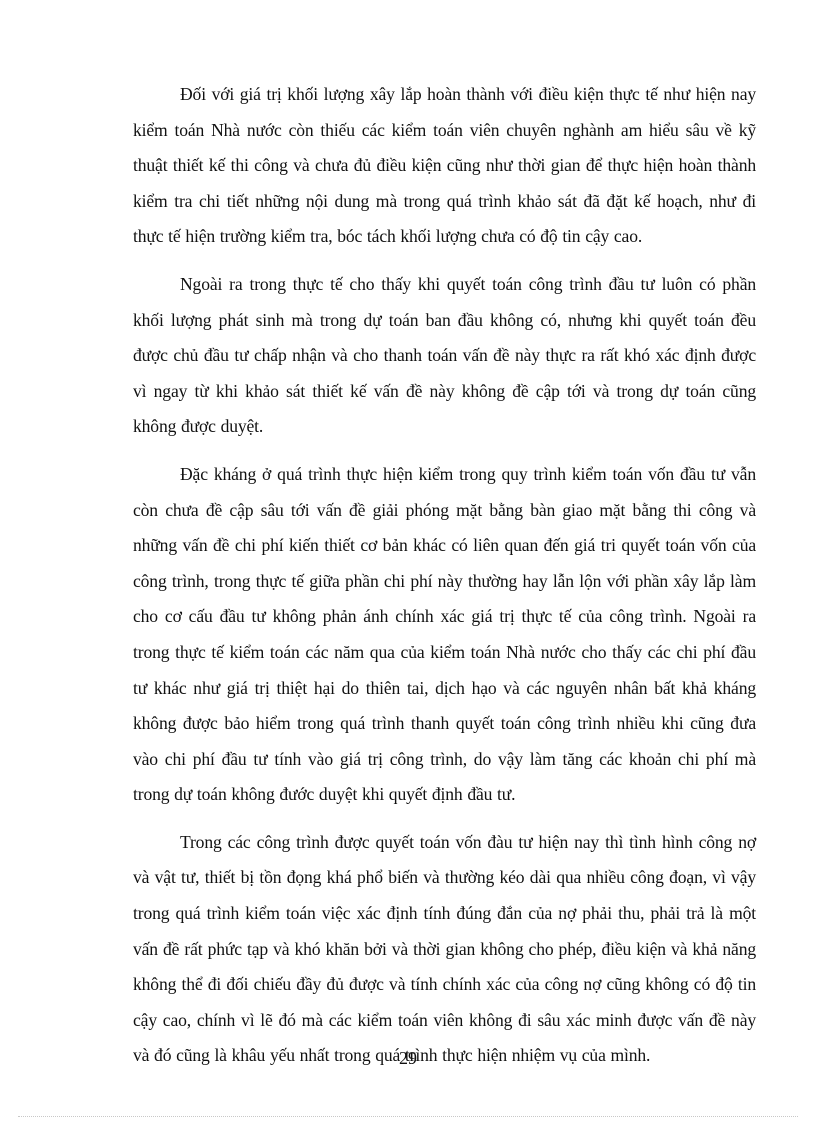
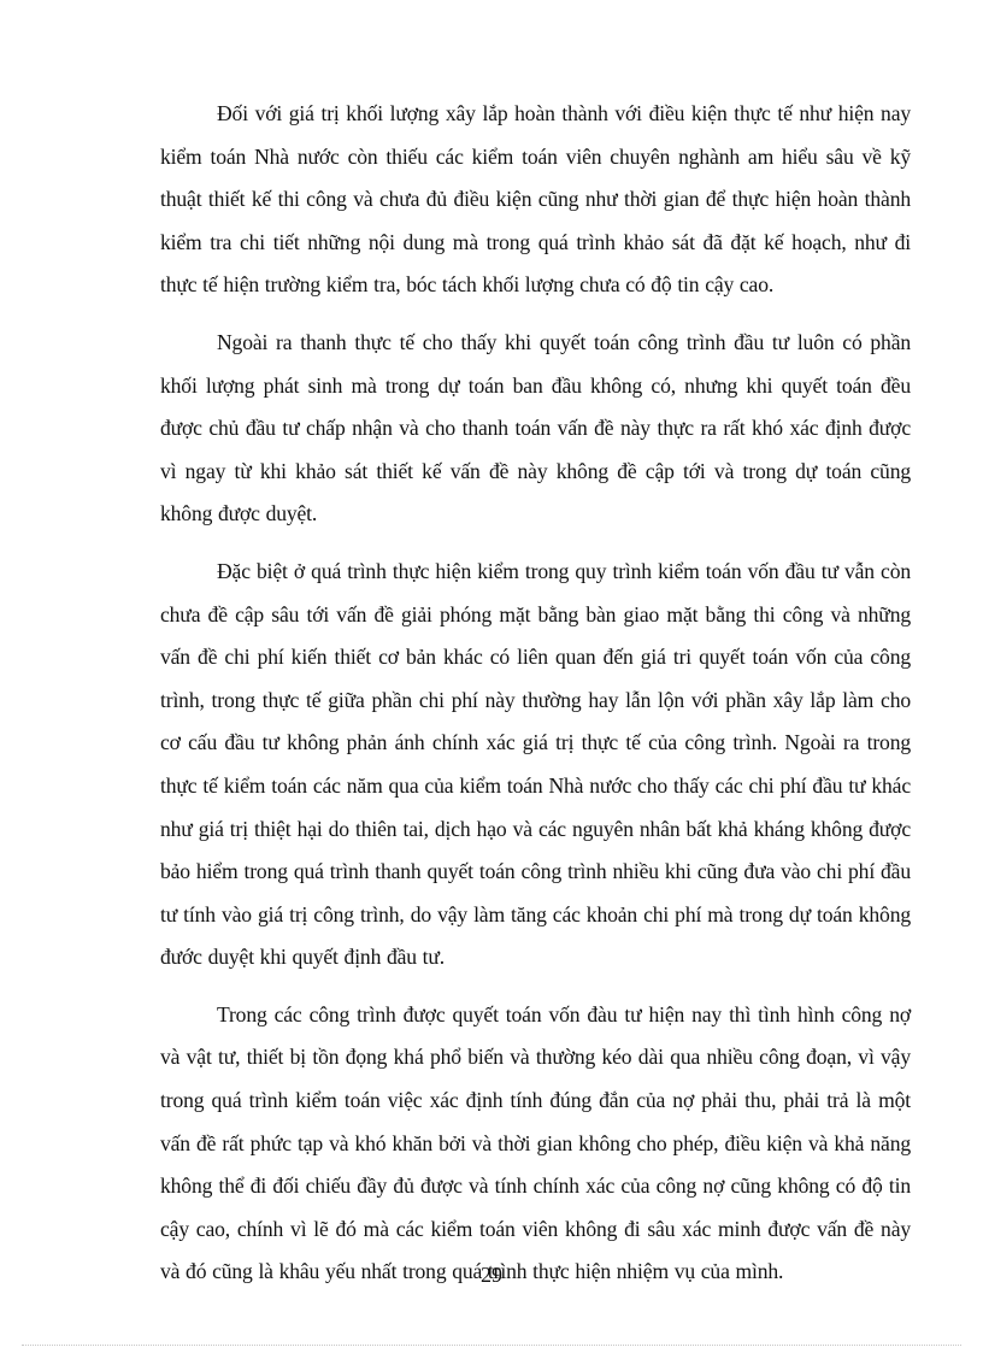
  Đối với giá trị khối lượng xây lắp hoàn thành với điều kiện thực tế như hiện nay kiểm toán Nhà nước còn thiếu các kiểm toán viên chuyên nghành am hiểu sâu về kỹ thuật thiết kế thi công và chưa đủ điều kiện cũng như thời gian để thực hiện hoàn thành kiểm tra chi tiết những nội dung mà trong quá trình khảo sát đã đặt kế hoạch, như đi thực tế hiện trường kiểm tra, bóc tách khối lượng chưa có độ tin cậy cao.
- Ngoài ra trong thực tế cho thấy khi quyết toán công trình đầu tư luôn có phần khối lượng phát sinh mà trong dự toán ban đầu không có, nhưng khi quyết toán đều được chủ đầu tư chấp nhận và cho thanh toán vấn đề này thực ra rất khó xác định được vì ngay từ khi khảo sát thiết kế vấn đề này không đề cập tới và trong dự toán cũng không được duyệt.
+ Ngoài ra thanh thực tế cho thấy khi quyết toán công trình đầu tư luôn có phần khối lượng phát sinh mà trong dự toán ban đầu không có, nhưng khi quyết toán đều được chủ đầu tư chấp nhận và cho thanh toán vấn đề này thực ra rất khó xác định được vì ngay từ khi khảo sát thiết kế vấn đề này không đề cập tới và trong dự toán cũng không được duyệt.
- Đặc kháng ở quá trình thực hiện kiểm trong quy trình kiểm toán vốn đầu tư vẫn còn chưa đề cập sâu tới vấn đề giải phóng mặt bằng bàn giao mặt bằng thi công và những vấn đề chi phí kiến thiết cơ bản khác có liên quan đến giá tri quyết toán vốn của công trình, trong thực tế giữa phần chi phí này thường hay lẫn lộn với phần xây lắp làm cho cơ cấu đầu tư không phản ánh chính xác giá trị thực tế của công trình. Ngoài ra trong thực tế kiểm toán các năm qua của kiểm toán Nhà nước cho thấy các chi phí đầu tư khác như giá trị thiệt hại do thiên tai, dịch hạo và các nguyên nhân bất khả kháng không được bảo hiểm trong quá trình thanh quyết toán công trình nhiều khi cũng đưa vào chi phí đầu tư tính vào giá trị công trình, do vậy làm tăng các khoản chi phí mà trong dự toán không đước duyệt khi quyết định đầu tư.
+ Đặc biệt ở quá trình thực hiện kiểm trong quy trình kiểm toán vốn đầu tư vẫn còn chưa đề cập sâu tới vấn đề giải phóng mặt bằng bàn giao mặt bằng thi công và những vấn đề chi phí kiến thiết cơ bản khác có liên quan đến giá tri quyết toán vốn của công trình, trong thực tế giữa phần chi phí này thường hay lẫn lộn với phần xây lắp làm cho cơ cấu đầu tư không phản ánh chính xác giá trị thực tế của công trình. Ngoài ra trong thực tế kiểm toán các năm qua của kiểm toán Nhà nước cho thấy các chi phí đầu tư khác như giá trị thiệt hại do thiên tai, dịch hạo và các nguyên nhân bất khả kháng không được bảo hiểm trong quá trình thanh quyết toán công trình nhiều khi cũng đưa vào chi phí đầu tư tính vào giá trị công trình, do vậy làm tăng các khoản chi phí mà trong dự toán không đước duyệt khi quyết định đầu tư.
  Trong các công trình được quyết toán vốn đàu tư hiện nay thì tình hình công nợ và vật tư, thiết bị tồn đọng khá phổ biến và thường kéo dài qua nhiều công đoạn, vì vậy trong quá trình kiểm toán việc xác định tính đúng đắn của nợ phải thu, phải trả là một vấn đề rất phức tạp và khó khăn bởi và thời gian không cho phép, điều kiện và khả năng không thể đi đối chiếu đầy đủ được và tính chính xác của công nợ cũng không có độ tin cậy cao, chính vì lẽ đó mà các kiểm toán viên không đi sâu xác minh được vấn đề này và đó cũng là khâu yếu nhất trong quá trình thực hiện nhiệm vụ của mình.
  29
